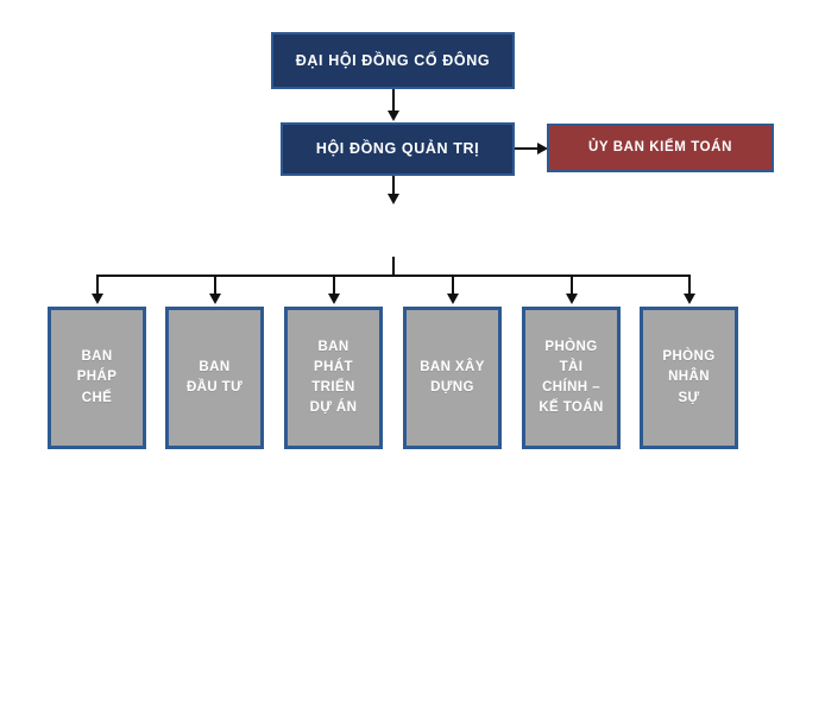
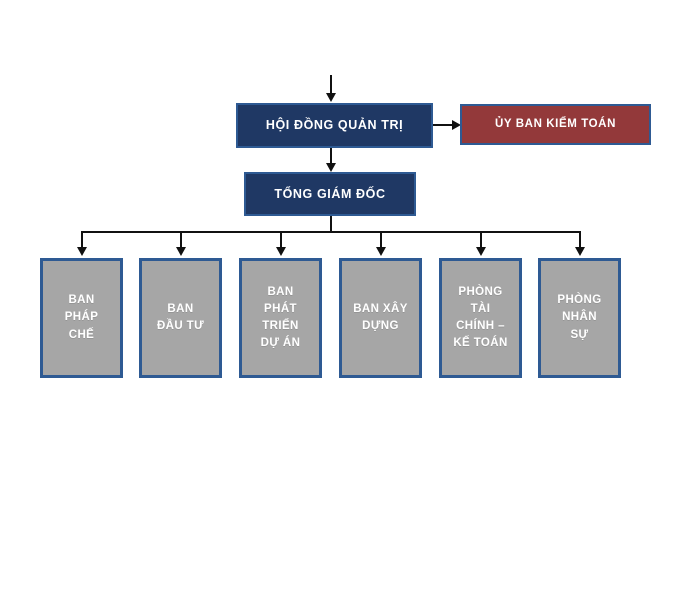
- ĐẠI HỘI ĐỒNG CỔ ĐÔNG
  HỘI ĐỒNG QUẢN TRỊ
  ỦY BAN KIỂM TOÁN
+ TỔNG GIÁM ĐỐC
  BAN
  PHÁP
  CHẾ
  BAN
  ĐẦU TƯ
  BAN
  PHÁT
  TRIỂN
  DỰ ÁN
  BAN XÂY
  DỰNG
  PHÒNG
  TÀI
  CHÍNH –
  KẾ TOÁN
  PHÒNG
  NHÂN
  SỰ
